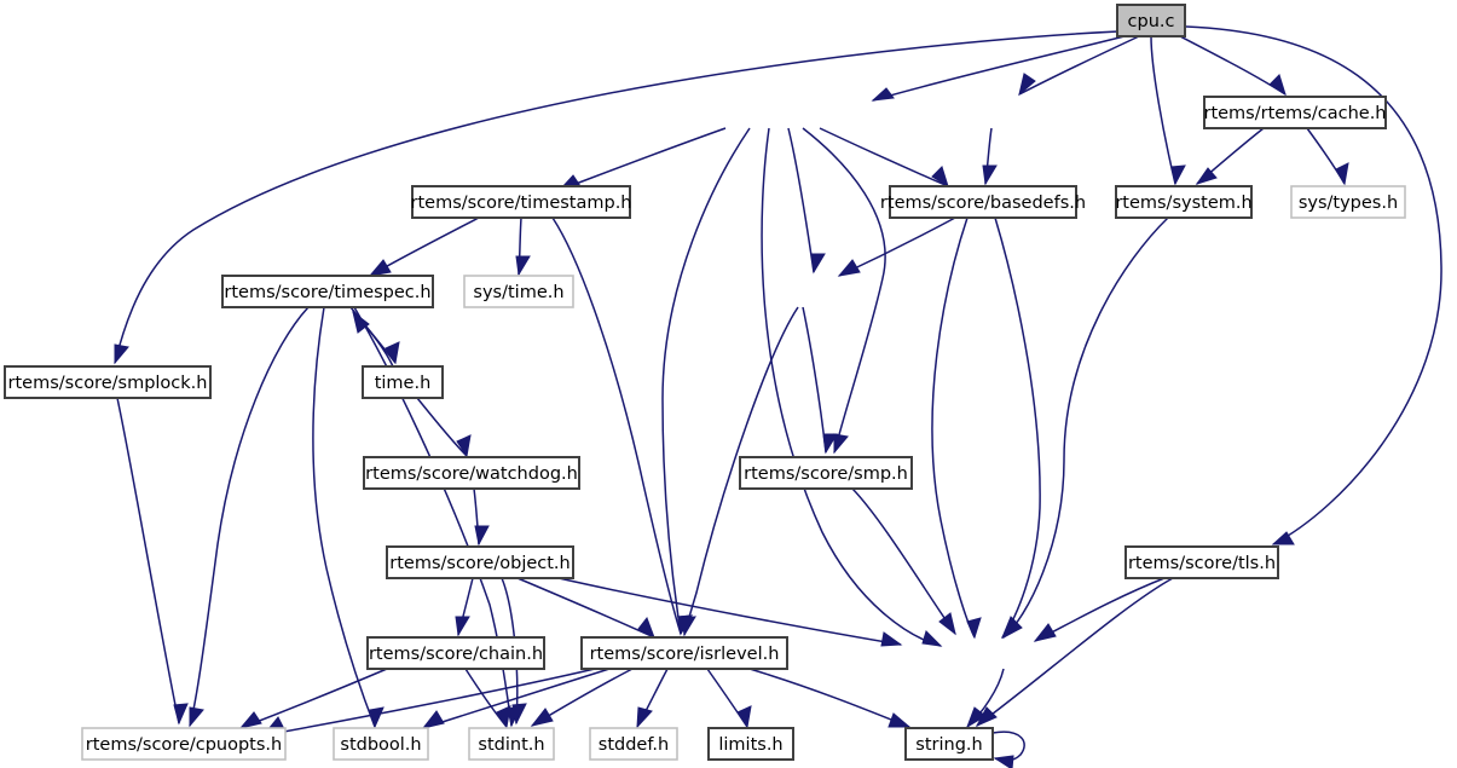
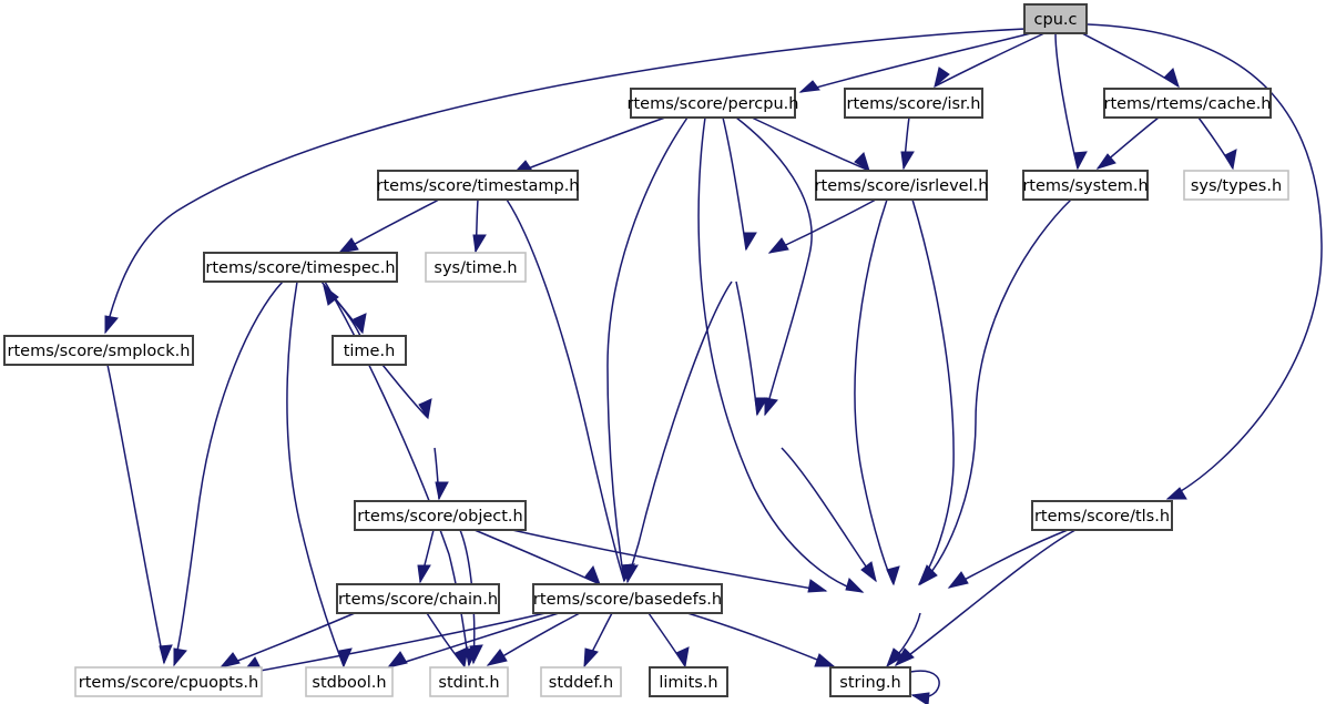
  cpu.c
+ rtems/score/percpu.h
+ rtems/score/isr.h
  rtems/rtems/cache.h
  rtems/score/timestamp.h
- rtems/score/basedefs.h
+ rtems/score/isrlevel.h
  rtems/system.h
  sys/types.h
  rtems/score/timespec.h
  sys/time.h
  rtems/score/smplock.h
  time.h
- rtems/score/watchdog.h
- rtems/score/smp.h
  rtems/score/object.h
  rtems/score/tls.h
  rtems/score/chain.h
- rtems/score/isrlevel.h
+ rtems/score/basedefs.h
  rtems/score/cpuopts.h
  stdbool.h
  stdint.h
  stddef.h
  limits.h
  string.h
